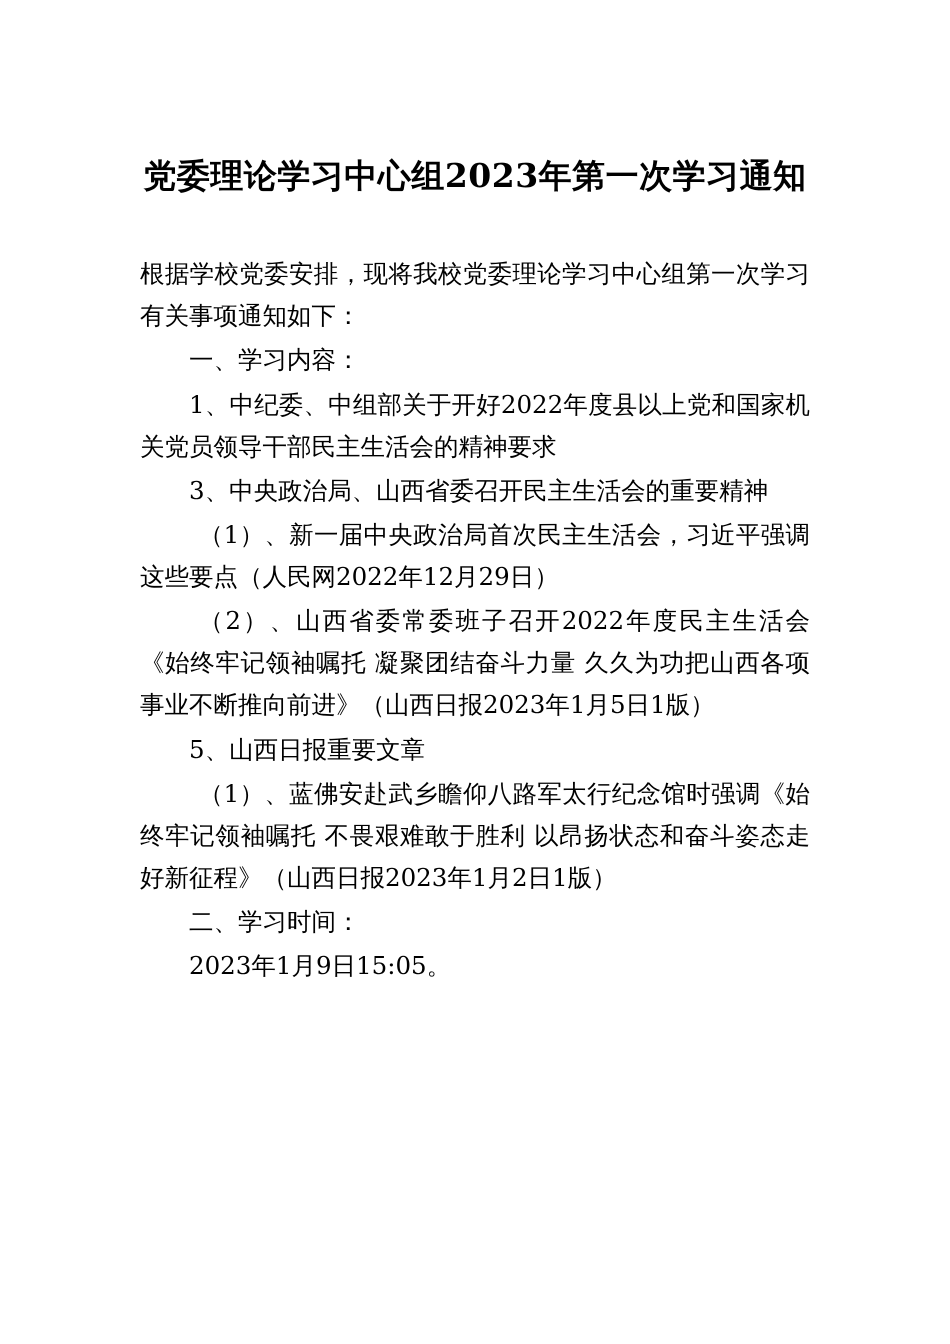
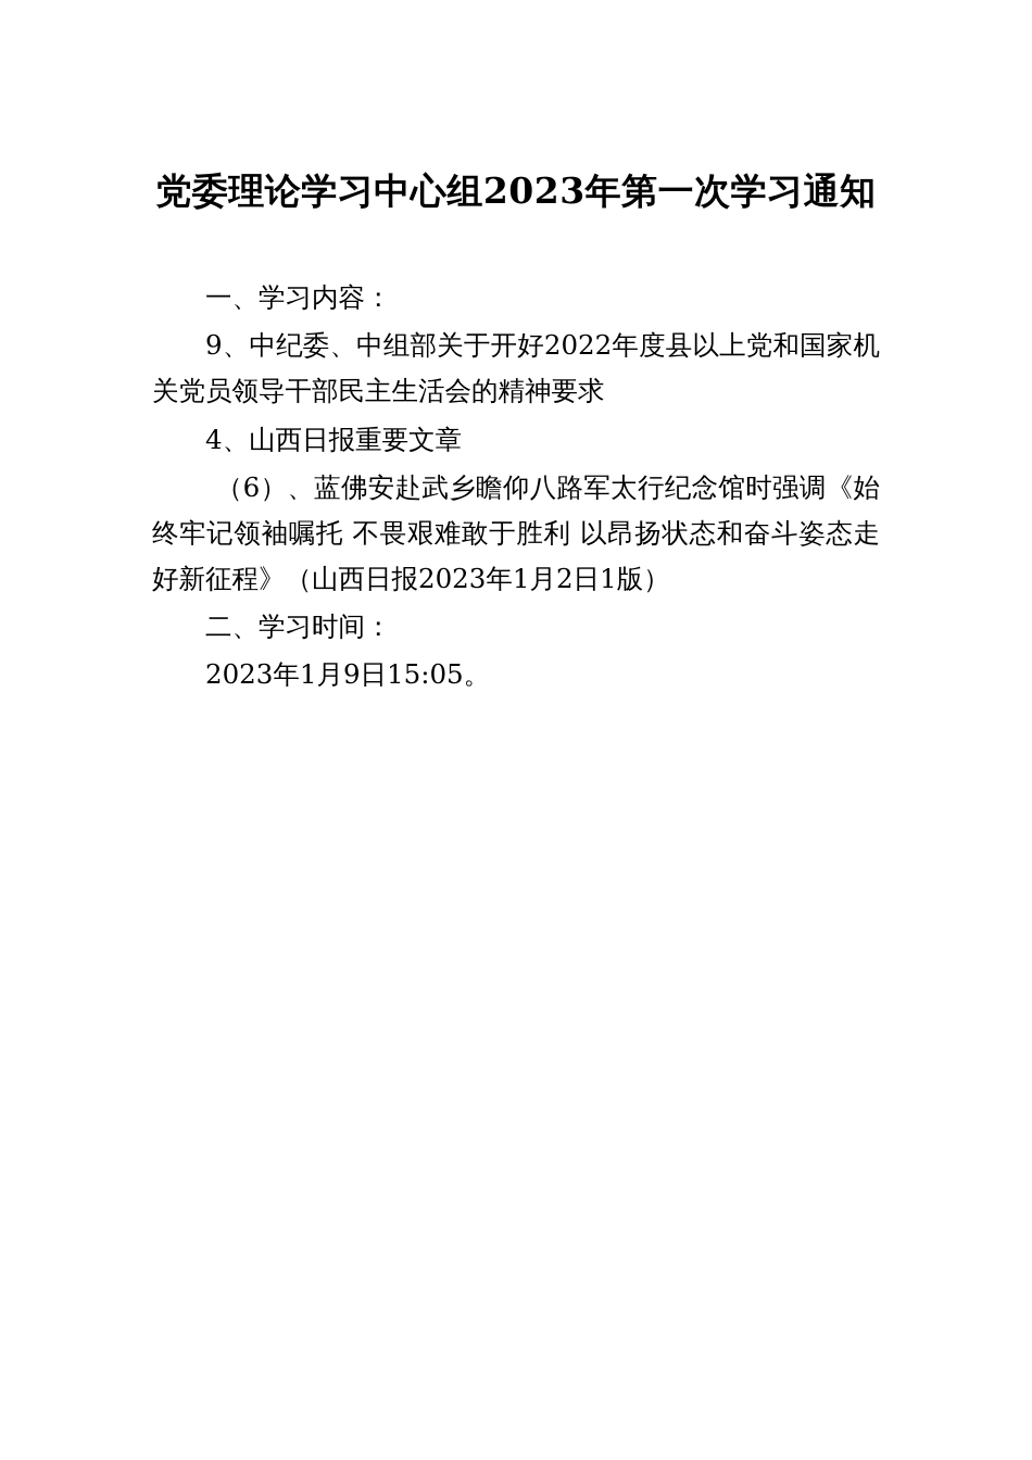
  党委理论学习中心组2023年第一次学习通知
- 根据学校党委安排，现将我校党委理论学习中心组第一次学习有关事项通知如下：
  一、学习内容：
- 1、中纪委、中组部关于开好2022年度县以上党和国家机关党员领导干部民主生活会的精神要求
+ 9、中纪委、中组部关于开好2022年度县以上党和国家机关党员领导干部民主生活会的精神要求
- 3、中央政治局、山西省委召开民主生活会的重要精神
- （1）、新一届中央政治局首次民主生活会，习近平强调这些要点（人民网2022年12月29日）
- （2）、山西省委常委班子召开2022年度民主生活会《始终牢记领袖嘱托 凝聚团结奋斗力量 久久为功把山西各项事业不断推向前进》（山西日报2023年1月5日1版）
- 5、山西日报重要文章
+ 4、山西日报重要文章
- （1）、蓝佛安赴武乡瞻仰八路军太行纪念馆时强调《始终牢记领袖嘱托 不畏艰难敢于胜利 以昂扬状态和奋斗姿态走好新征程》（山西日报2023年1月2日1版）
+ （6）、蓝佛安赴武乡瞻仰八路军太行纪念馆时强调《始终牢记领袖嘱托 不畏艰难敢于胜利 以昂扬状态和奋斗姿态走好新征程》（山西日报2023年1月2日1版）
  二、学习时间：
  2023年1月9日15:05。
